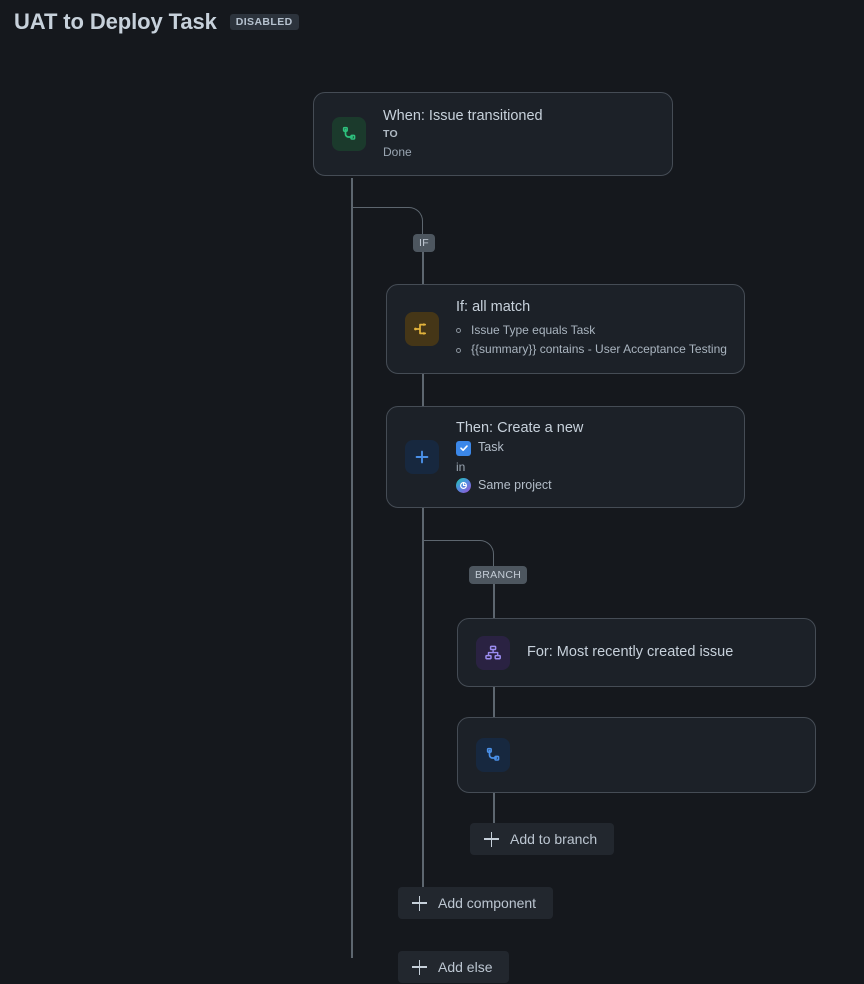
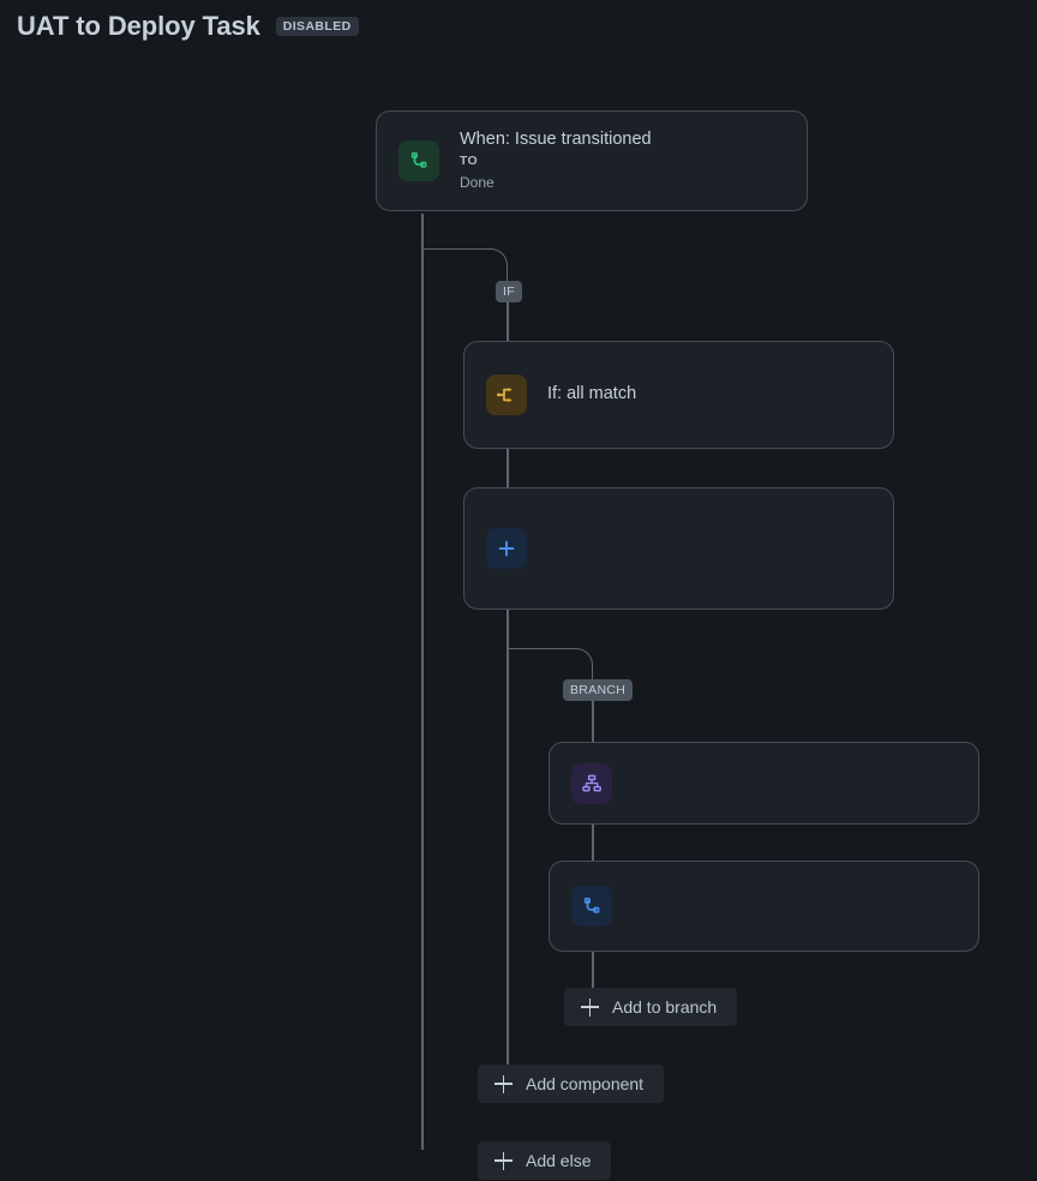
  UAT to Deploy Task
  DISABLED
  IF
  BRANCH
  When: Issue transitioned
  TO
  Done
  If: all match
- Issue Type equals Task
- {{summary}} contains - User Acceptance Testing
- Then: Create a new
- Task
- in
- Same project
- For: Most recently created issue
  Add to branch
  Add component
  Add else
